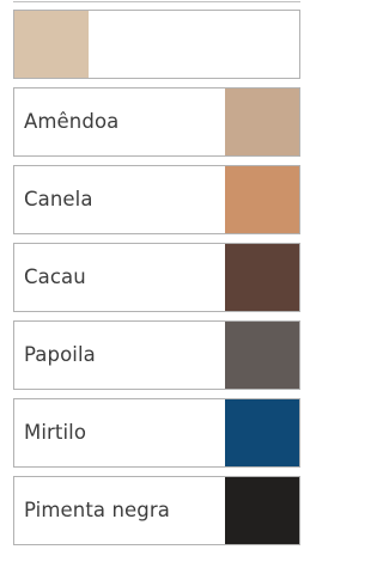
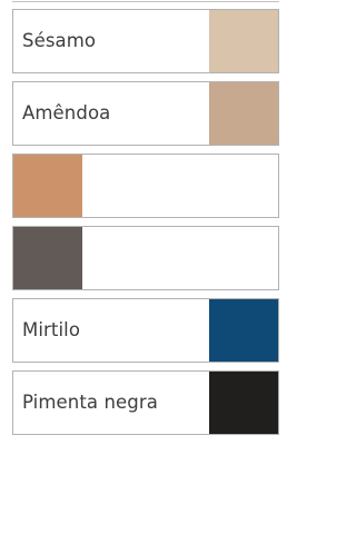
+ Sésamo
  Amêndoa
- Canela
- Cacau
- Papoila
  Mirtilo
  Pimenta negra
